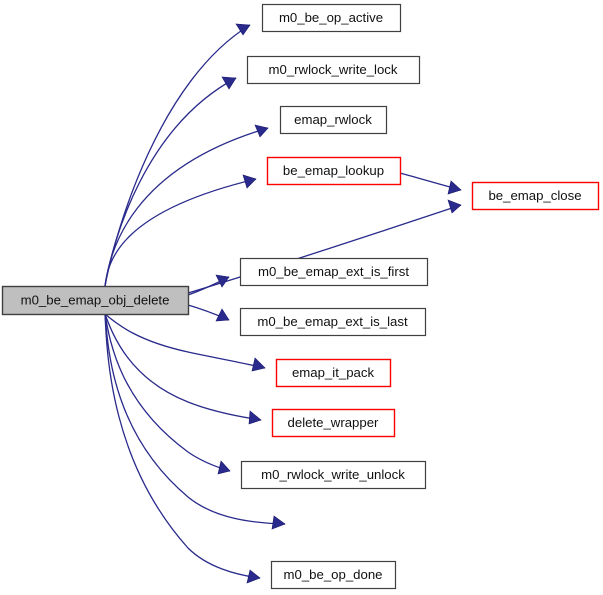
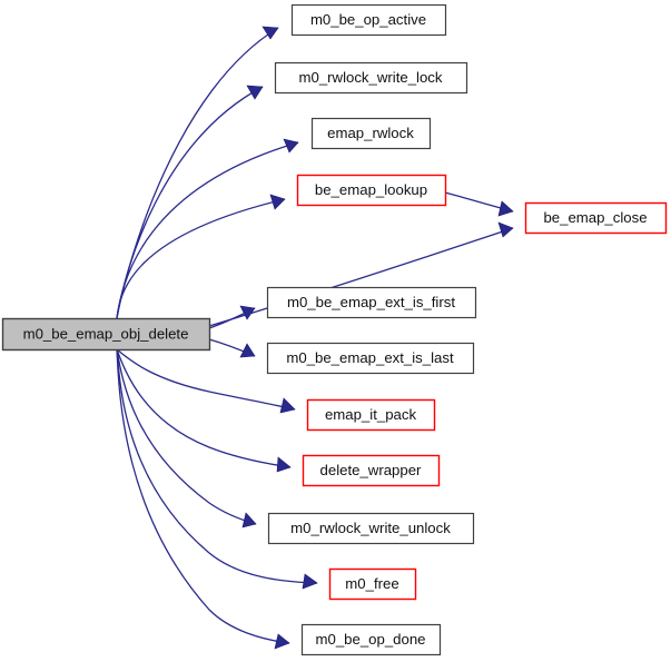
  m0_be_emap_obj_delete
  m0_be_op_active
  m0_rwlock_write_lock
  emap_rwlock
  be_emap_lookup
  be_emap_close
  m0_be_emap_ext_is_first
  m0_be_emap_ext_is_last
  emap_it_pack
  delete_wrapper
  m0_rwlock_write_unlock
+ m0_free
  m0_be_op_done
